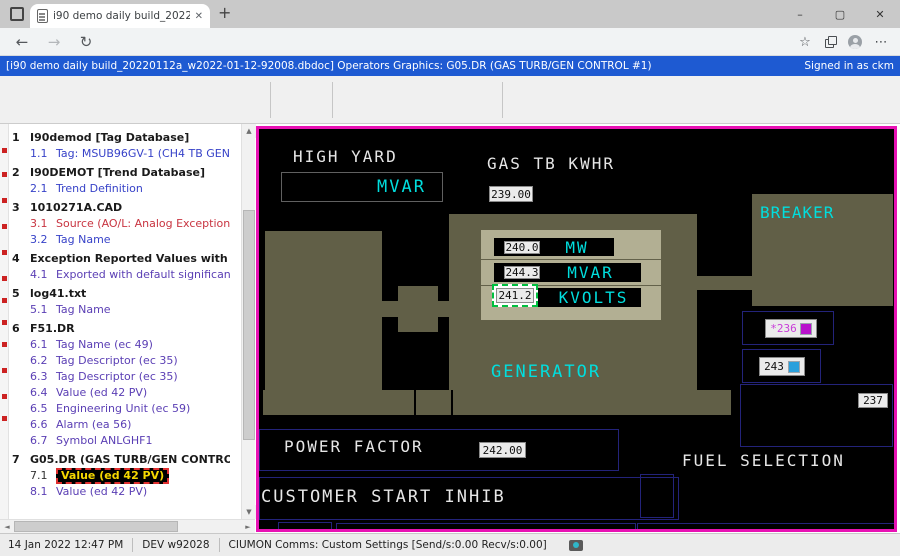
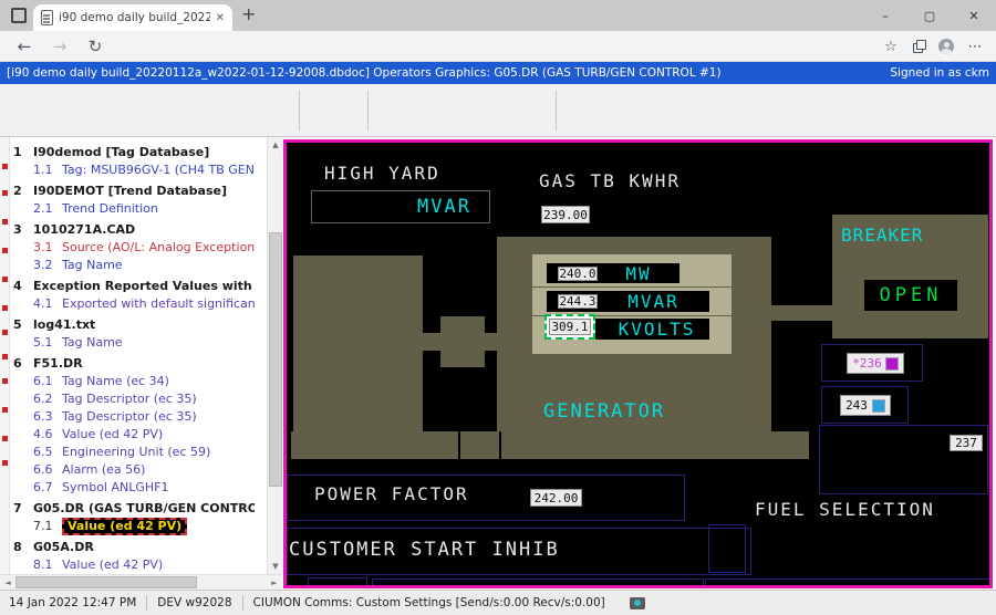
  i90 demo daily build_2022
  ✕
  +
  –
  ▢
  ✕
  ←
  →
  ↻
  ☆
  ⋯
  [i90 demo daily build_20220112a_w2022-01-12-92008.dbdoc] Operators Graphics: G05.DR (GAS TURB/GEN CONTROL #1)
  Signed in as ckm
  1
  I90demod [Tag Database]
  1.1
  Tag: MSUB96GV-1 (CH4 TB GEN
  2
  I90DEMOT [Trend Database]
  2.1
  Trend Definition
  3
  1010271A.CAD
  3.1
  Source (AO/L: Analog Exception
  3.2
  Tag Name
  4
  Exception Reported Values with
  4.1
  Exported with default significan
  5
  log41.txt
  5.1
  Tag Name
  6
  F51.DR
  6.1
- Tag Name (ec 49)
+ Tag Name (ec 34)
  6.2
  Tag Descriptor (ec 35)
  6.3
  Tag Descriptor (ec 35)
- 6.4
+ 4.6
  Value (ed 42 PV)
  6.5
  Engineering Unit (ec 59)
  6.6
  Alarm (ea 56)
  6.7
  Symbol ANLGHF1
  7
  G05.DR (GAS TURB/GEN CONTRO
  7.1
  Value (ed 42 PV)
+ 8
+ G05A.DR
  8.1
  Value (ed 42 PV)
  ▲
  ▼
  ◄
  ►
  HIGH YARD
  MVAR
  GAS TB KWHR
  239.00
  240.0
  MW
  244.3
  MVAR
  KVOLTS
- 241.2
+ 309.1
  GENERATOR
  BREAKER
+ OPEN
  *236
  243
  237
  FUEL SELECTION
  POWER FACTOR
  242.00
  CUSTOMER START INHIB
  14 Jan 2022 12:47 PM
  DEV w92028
  CIUMON Comms: Custom Settings [Send/s:0.00 Recv/s:0.00]
